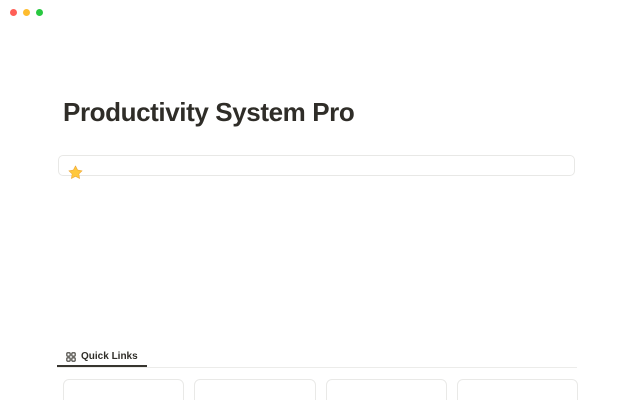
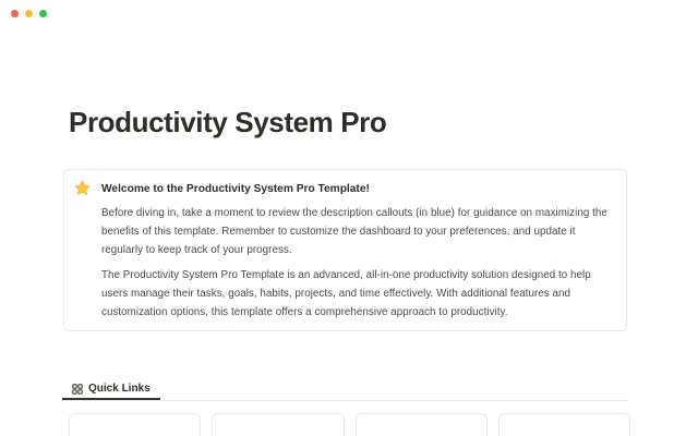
  Productivity System Pro
+ Welcome to the Productivity System Pro Template!
+ Before diving in, take a moment to review the description callouts (in blue) for guidance on maximizing the benefits of this template. Remember to customize the dashboard to your preferences, and update it regularly to keep track of your progress.
+ The Productivity System Pro Template is an advanced, all-in-one productivity solution designed to help users manage their tasks, goals, habits, projects, and time effectively. With additional features and customization options, this template offers a comprehensive approach to productivity.
  Quick Links
